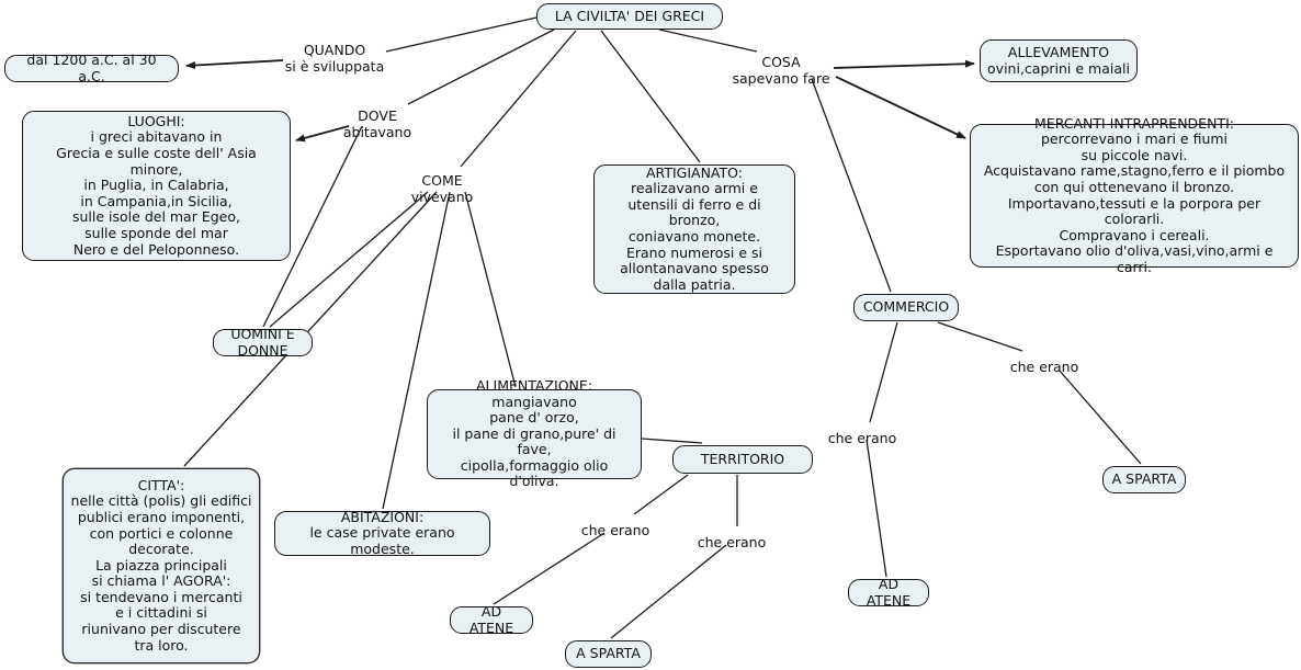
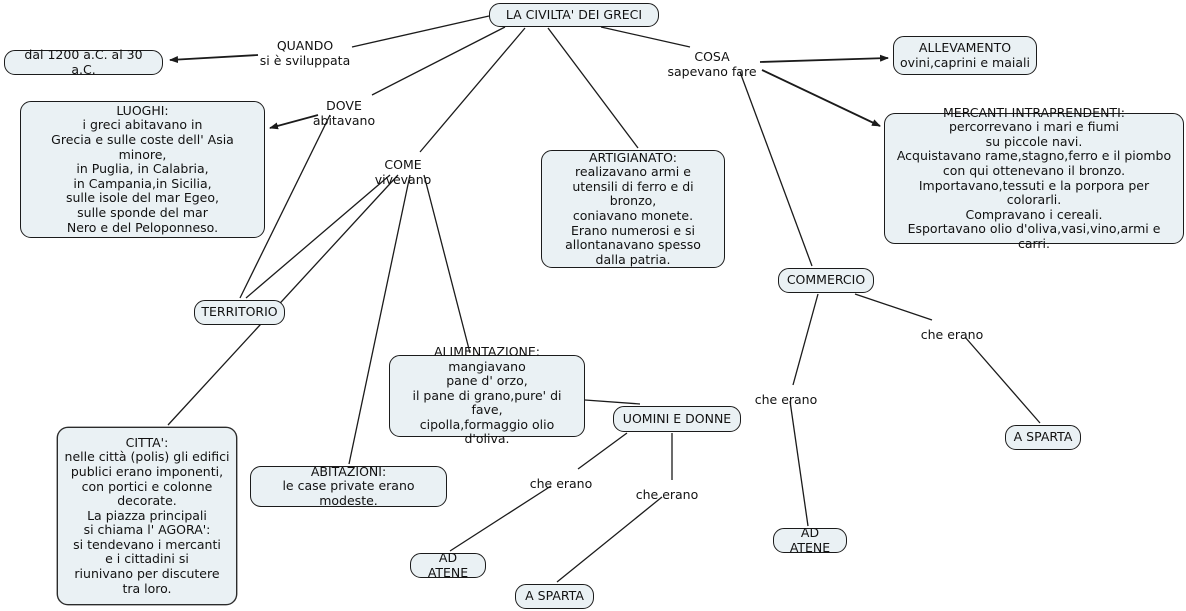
  LA CIVILTA' DEI GRECI
  dal 1200 a.C. al 30 a.C.
  ALLEVAMENTO
  ovini,caprini e maiali
  LUOGHI:
  i greci abitavano in
  Grecia e sulle coste dell' Asia minore,
  in Puglia, in Calabria,
  in Campania,in Sicilia,
  sulle isole del mar Egeo,
  sulle sponde del mar
  Nero e del Peloponneso.
  MERCANTI INTRAPRENDENTI:
  percorrevano i mari e fiumi
  su piccole navi.
  Acquistavano rame,stagno,ferro e il piombo
  con qui ottenevano il bronzo.
  Importavano,tessuti e la porpora per colorarli.
  Compravano i cereali.
  Esportavano olio d'oliva,vasi,vino,armi e carri.
  ARTIGIANATO:
  realizavano armi e
  utensili di ferro e di bronzo,
  coniavano monete.
  Erano numerosi e si
  allontanavano spesso
  dalla patria.
- UOMINI E DONNE
+ TERRITORIO
  COMMERCIO
  ALIMENTAZIONE:
  mangiavano
  pane d' orzo,
  il pane di grano,pure' di fave,
  cipolla,formaggio olio d'oliva.
- TERRITORIO
+ UOMINI E DONNE
  CITTA':
  nelle città (polis) gli edifici
  publici erano imponenti,
  con portici e colonne
  decorate.
  La piazza principali
  si chiama l' AGORA':
  si tendevano i mercanti
  e i cittadini si
  riunivano per discutere
  tra loro.
  ABITAZIONI:
  le case private erano modeste.
  A SPARTA
  AD ATENE
  AD ATENE
  A SPARTA
  QUANDO
  si è sviluppata
  COSA
  sapevano fare
  DOVE
  abitavano
  COME
  vivevano
  che erano
  che erano
  che erano
  che erano
